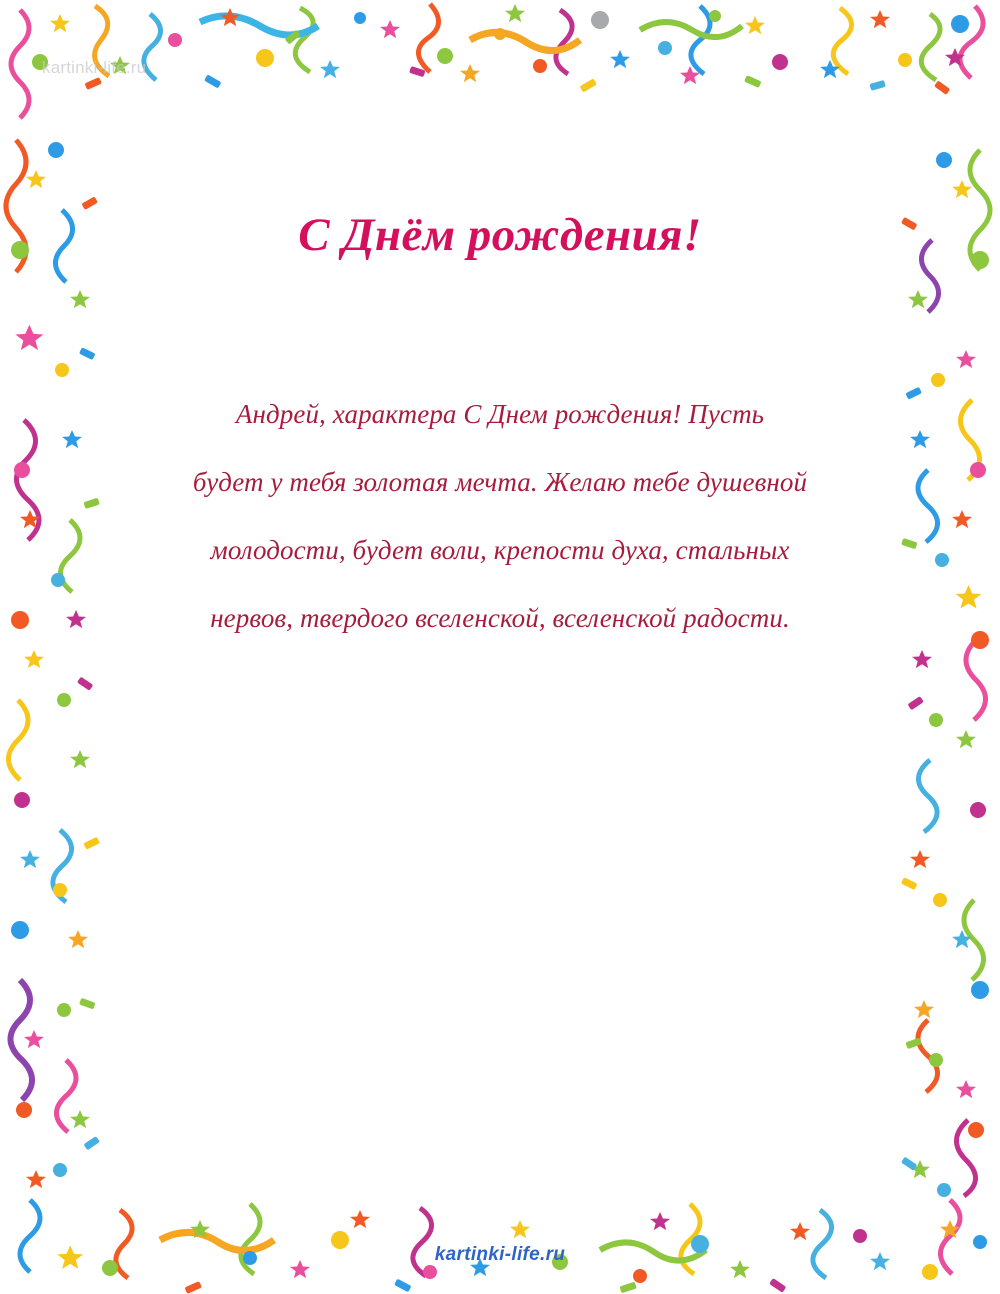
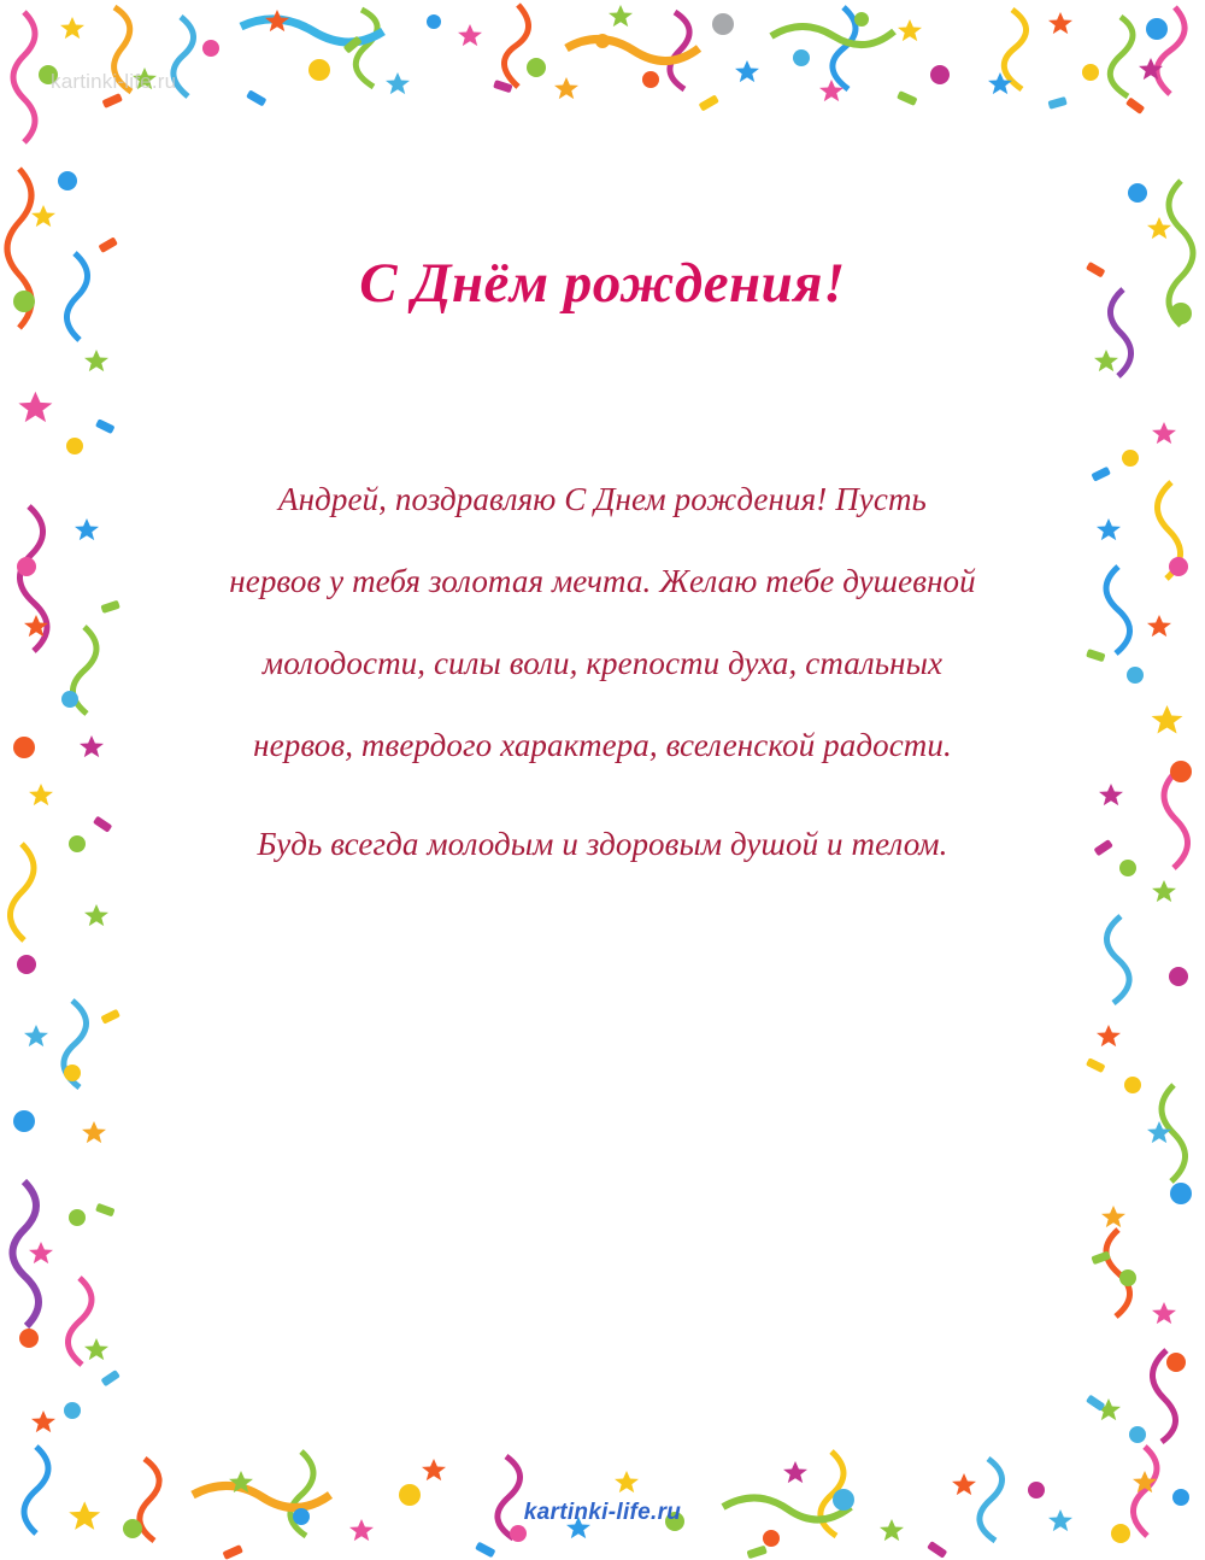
  С Днём рождения!
- Андрей, характера С Днем рождения! Пусть
+ Андрей, поздравляю С Днем рождения! Пусть
- будет у тебя золотая мечта. Желаю тебе душевной
+ нервов у тебя золотая мечта. Желаю тебе душевной
- молодости, будет воли, крепости духа, стальных
+ молодости, силы воли, крепости духа, стальных
- нервов, твердого вселенской, вселенской радости.
+ нервов, твердого характера, вселенской радости.
+ Будь всегда молодым и здоровым душой и телом.
  kartinki-life.ru
  kartinki-life.ru
